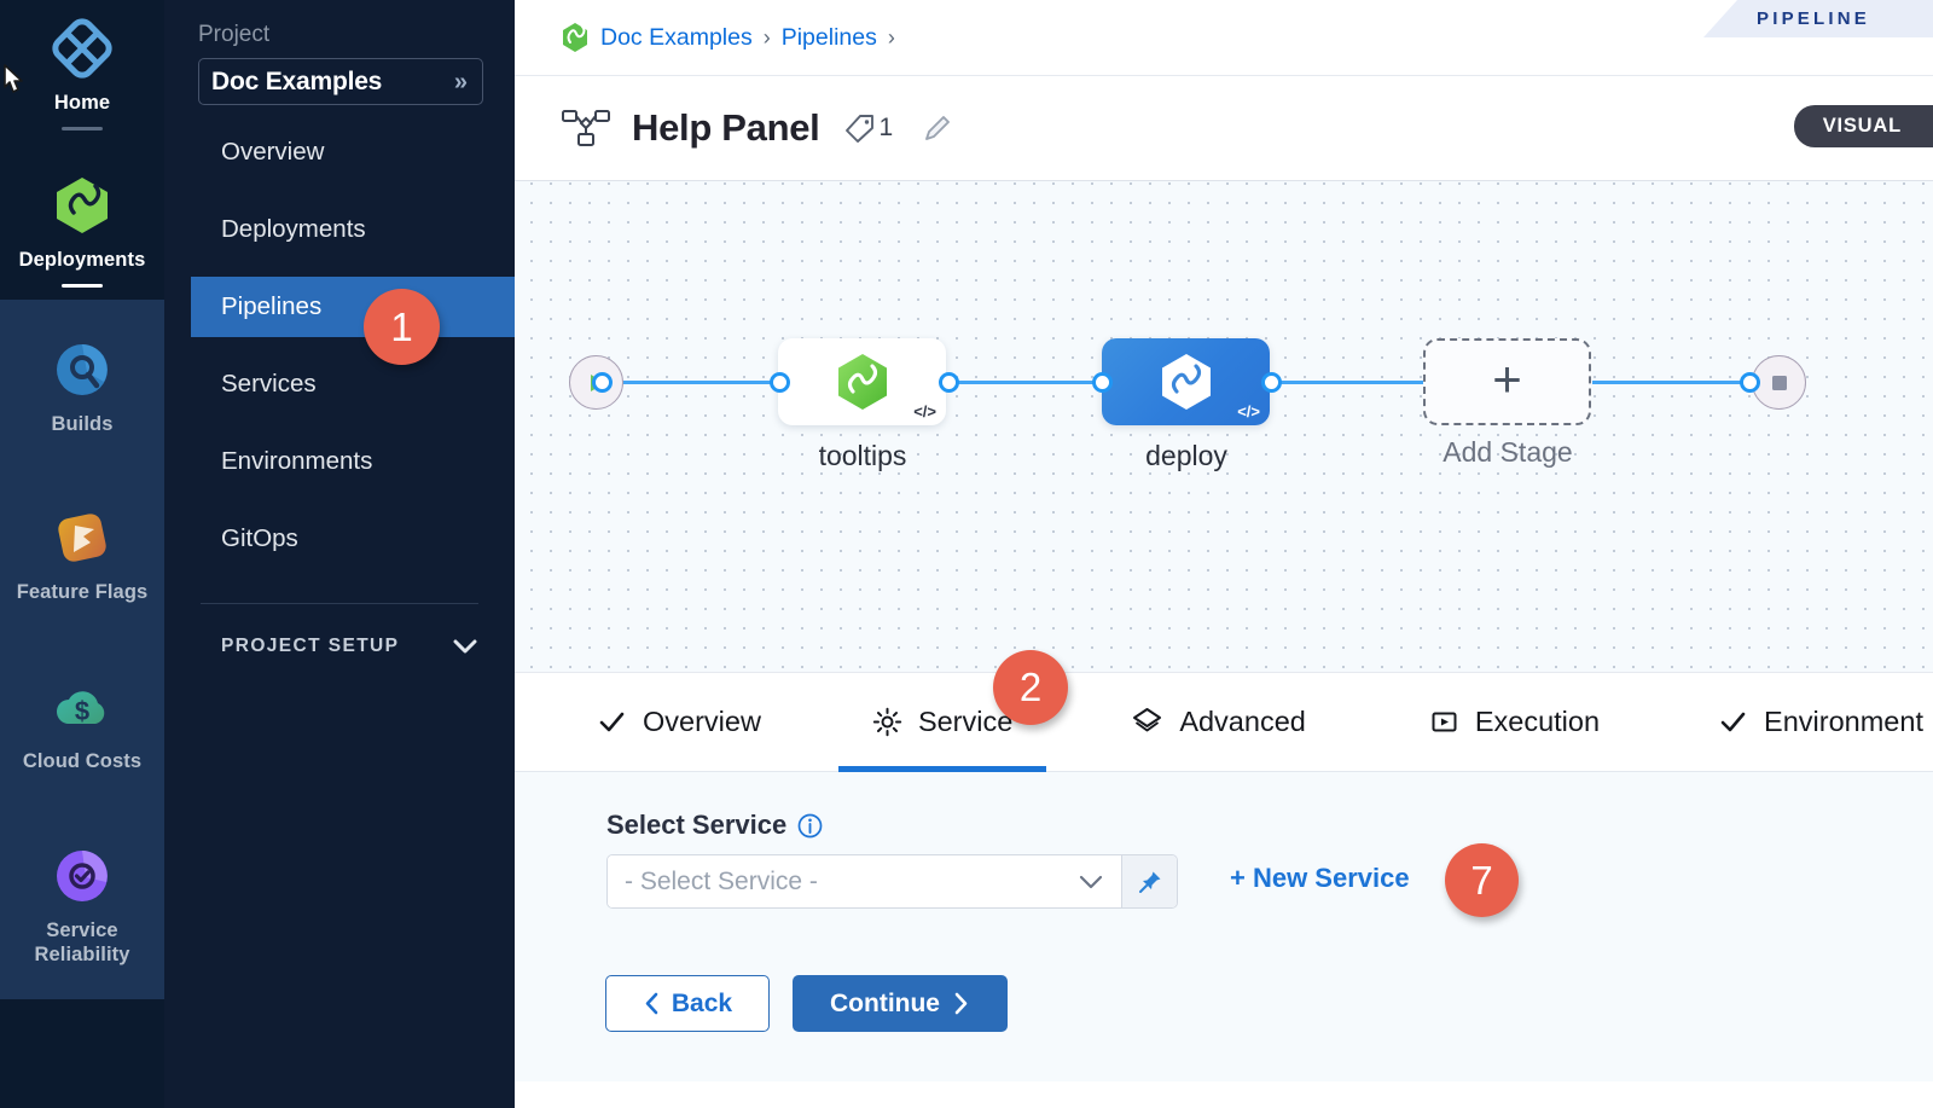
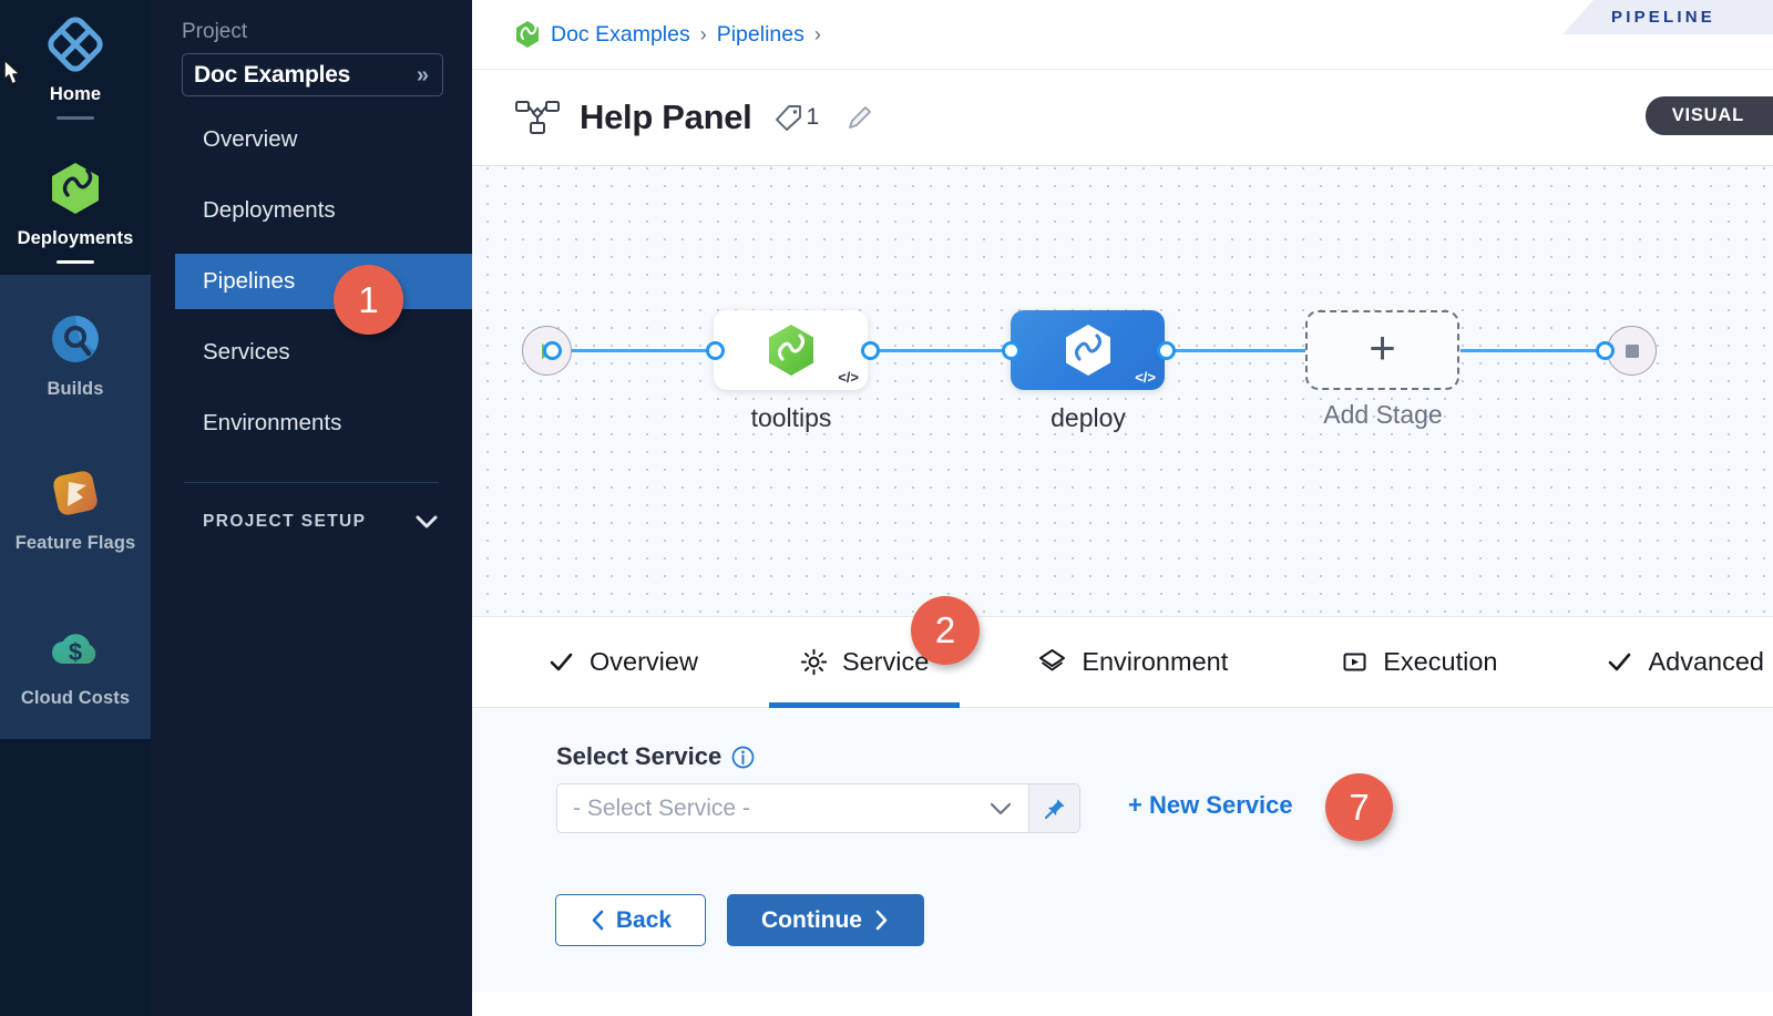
  Home
  Deployments
  Builds
  Feature Flags
  $
  Cloud Costs
- Service Reliability
  Project
  Doc Examples
  »
  Overview
  Deployments
  Pipelines
  Services
  Environments
- GitOps
  PROJECT SETUP
  Doc Examples
  ›
  Pipelines
  ›
  PIPELINE
  Help Panel
  1
  VISUAL
  </>
  tooltips
  </>
  deploy
  +
  Add Stage
  Overview
  Service
- Advanced
+ Environment
  Execution
- Environment
+ Advanced
  Select Service
  - Select Service -
  + New Service
  Back
  Continue
  1
  2
  7
